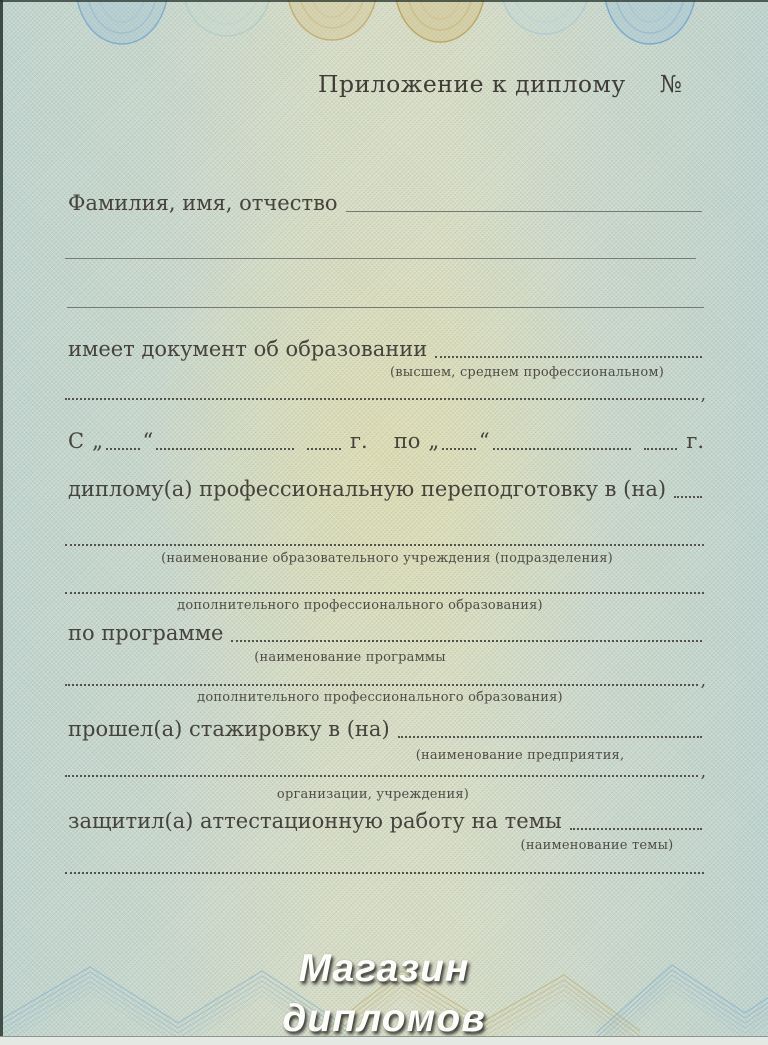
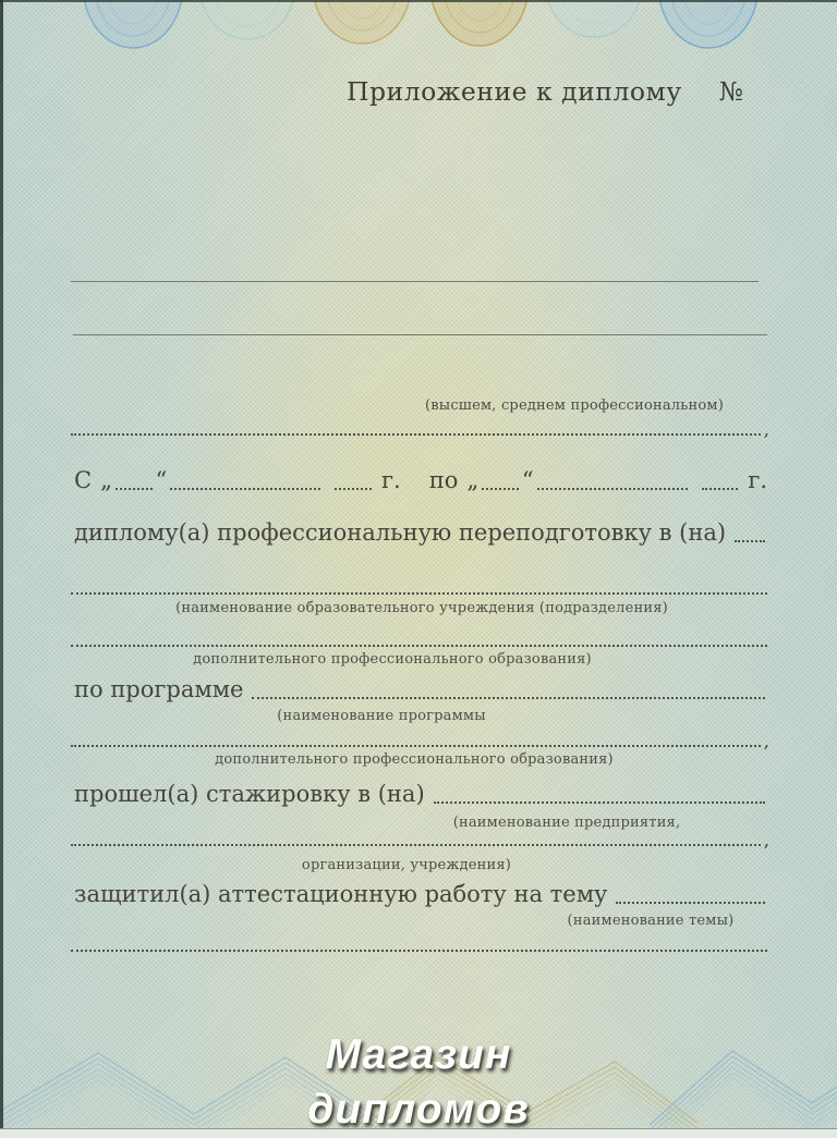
  Приложение к диплому №
- Фамилия, имя, отчество
- имеет документ об образовании
  (высшем, среднем профессиональном)
  ,
  С
  „
  “
  г.
  по
  „
  “
  г.
  диплому(а) профессиональную переподготовку в (на)
  (наименование образовательного учреждения (подразделения)
  дополнительного профессионального образования)
  по программе
  (наименование программы
  ,
  дополнительного профессионального образования)
  прошел(а) стажировку в (на)
  (наименование предприятия,
  ,
  организации, учреждения)
- защитил(а) аттестационную работу на темы
+ защитил(а) аттестационную работу на тему
  (наименование темы)
  Магазин
  дипломов
